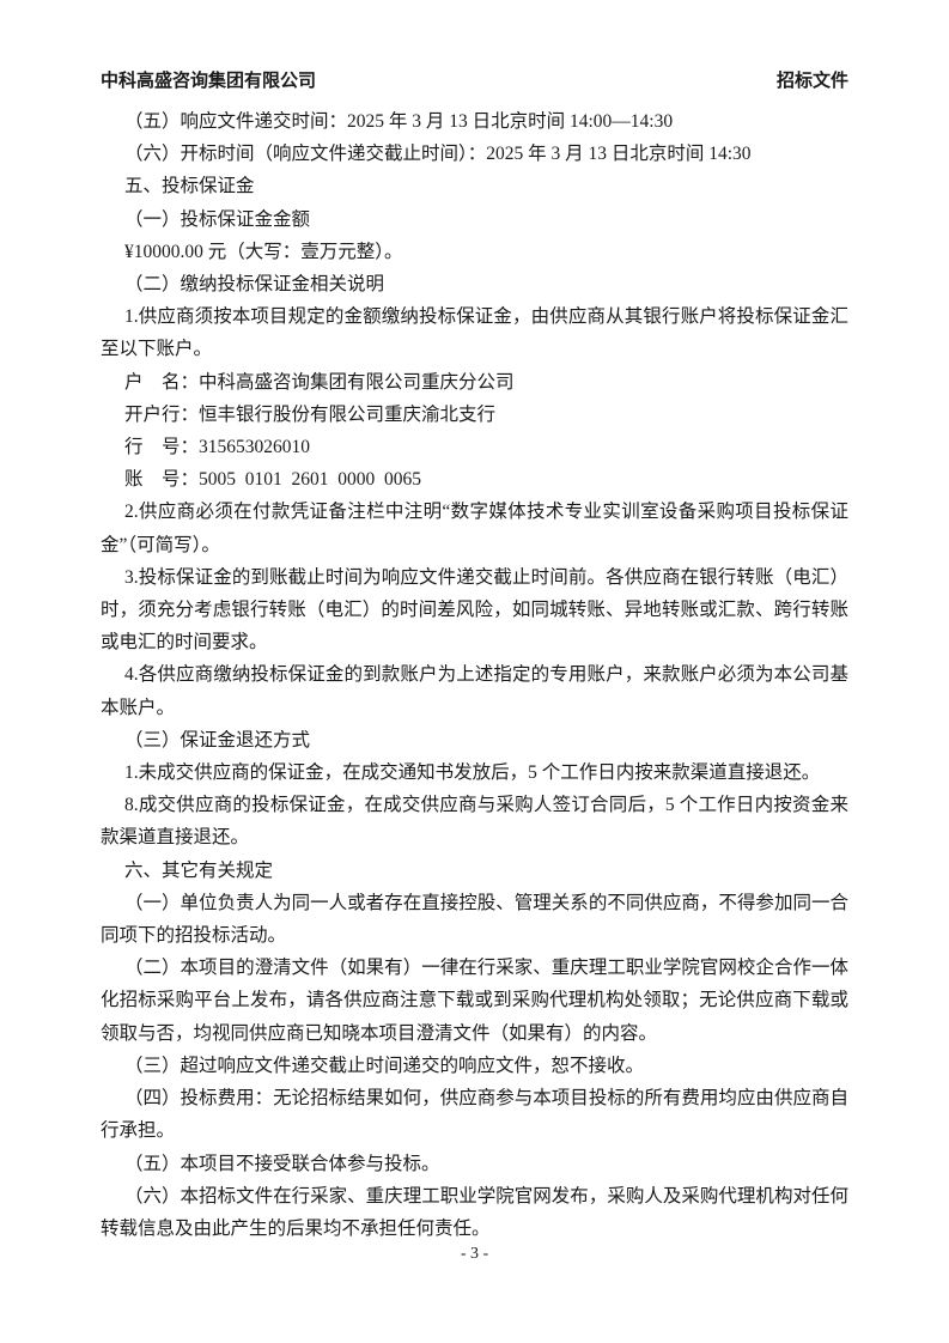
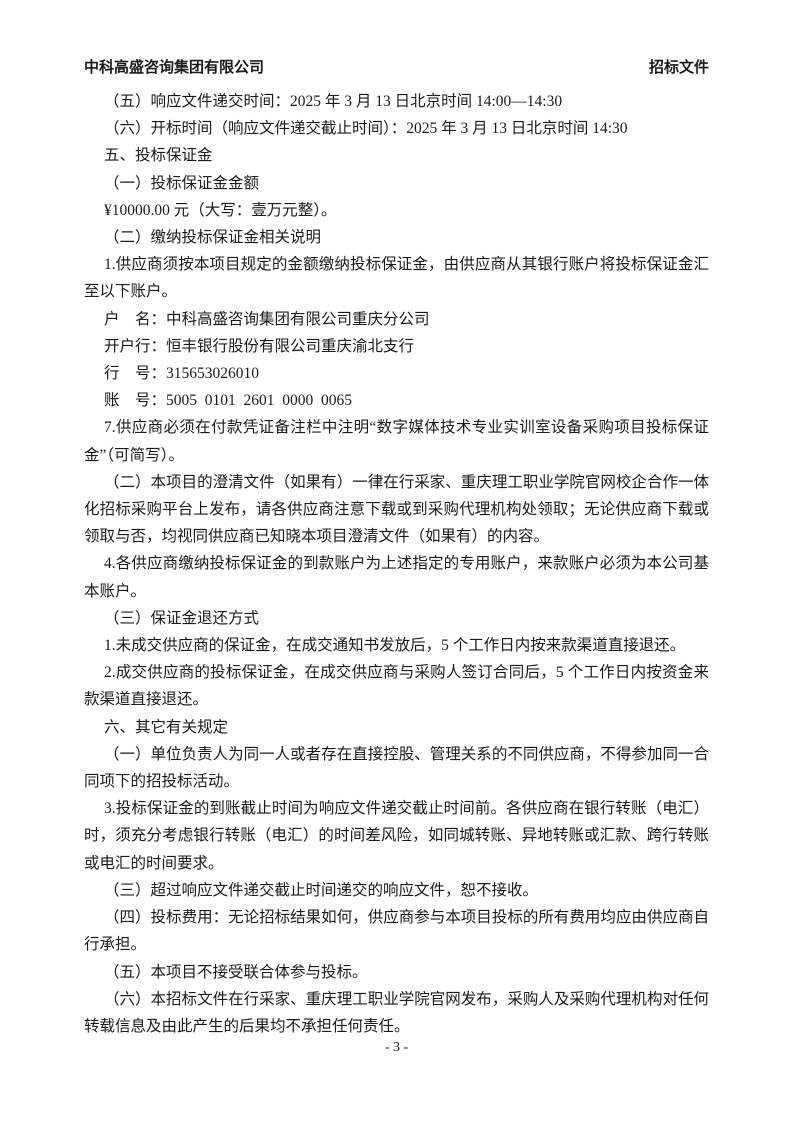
  中科高盛咨询集团有限公司
  招标文件
  （五）响应文件递交时间：2025 年 3 月 13 日北京时间 14:00—14:30
  （六）开标时间（响应文件递交截止时间）：2025 年 3 月 13 日北京时间 14:30
  五、投标保证金
  （一）投标保证金金额
  ¥10000.00 元（大写：壹万元整）。
  （二）缴纳投标保证金相关说明
  1.供应商须按本项目规定的金额缴纳投标保证金，由供应商从其银行账户将投标保证金汇至以下账户。
  户 名：中科高盛咨询集团有限公司重庆分公司
  开户行：恒丰银行股份有限公司重庆渝北支行
  行 号：315653026010
  账 号：5005 0101 2601 0000 0065
- 2.供应商必须在付款凭证备注栏中注明“数字媒体技术专业实训室设备采购项目投标保证金”（可简写）。
+ 7.供应商必须在付款凭证备注栏中注明“数字媒体技术专业实训室设备采购项目投标保证金”（可简写）。
- 3.投标保证金的到账截止时间为响应文件递交截止时间前。各供应商在银行转账（电汇）时，须充分考虑银行转账（电汇）的时间差风险，如同城转账、异地转账或汇款、跨行转账或电汇的时间要求。
+ （二）本项目的澄清文件（如果有）一律在行采家、重庆理工职业学院官网校企合作一体化招标采购平台上发布，请各供应商注意下载或到采购代理机构处领取；无论供应商下载或领取与否，均视同供应商已知晓本项目澄清文件（如果有）的内容。
  4.各供应商缴纳投标保证金的到款账户为上述指定的专用账户，来款账户必须为本公司基本账户。
  （三）保证金退还方式
  1.未成交供应商的保证金，在成交通知书发放后，5 个工作日内按来款渠道直接退还。
- 8.成交供应商的投标保证金，在成交供应商与采购人签订合同后，5 个工作日内按资金来款渠道直接退还。
+ 2.成交供应商的投标保证金，在成交供应商与采购人签订合同后，5 个工作日内按资金来款渠道直接退还。
  六、其它有关规定
  （一）单位负责人为同一人或者存在直接控股、管理关系的不同供应商，不得参加同一合同项下的招投标活动。
- （二）本项目的澄清文件（如果有）一律在行采家、重庆理工职业学院官网校企合作一体化招标采购平台上发布，请各供应商注意下载或到采购代理机构处领取；无论供应商下载或领取与否，均视同供应商已知晓本项目澄清文件（如果有）的内容。
+ 3.投标保证金的到账截止时间为响应文件递交截止时间前。各供应商在银行转账（电汇）时，须充分考虑银行转账（电汇）的时间差风险，如同城转账、异地转账或汇款、跨行转账或电汇的时间要求。
  （三）超过响应文件递交截止时间递交的响应文件，恕不接收。
  （四）投标费用：无论招标结果如何，供应商参与本项目投标的所有费用均应由供应商自行承担。
  （五）本项目不接受联合体参与投标。
  （六）本招标文件在行采家、重庆理工职业学院官网发布，采购人及采购代理机构对任何转载信息及由此产生的后果均不承担任何责任。
  - 3 -
